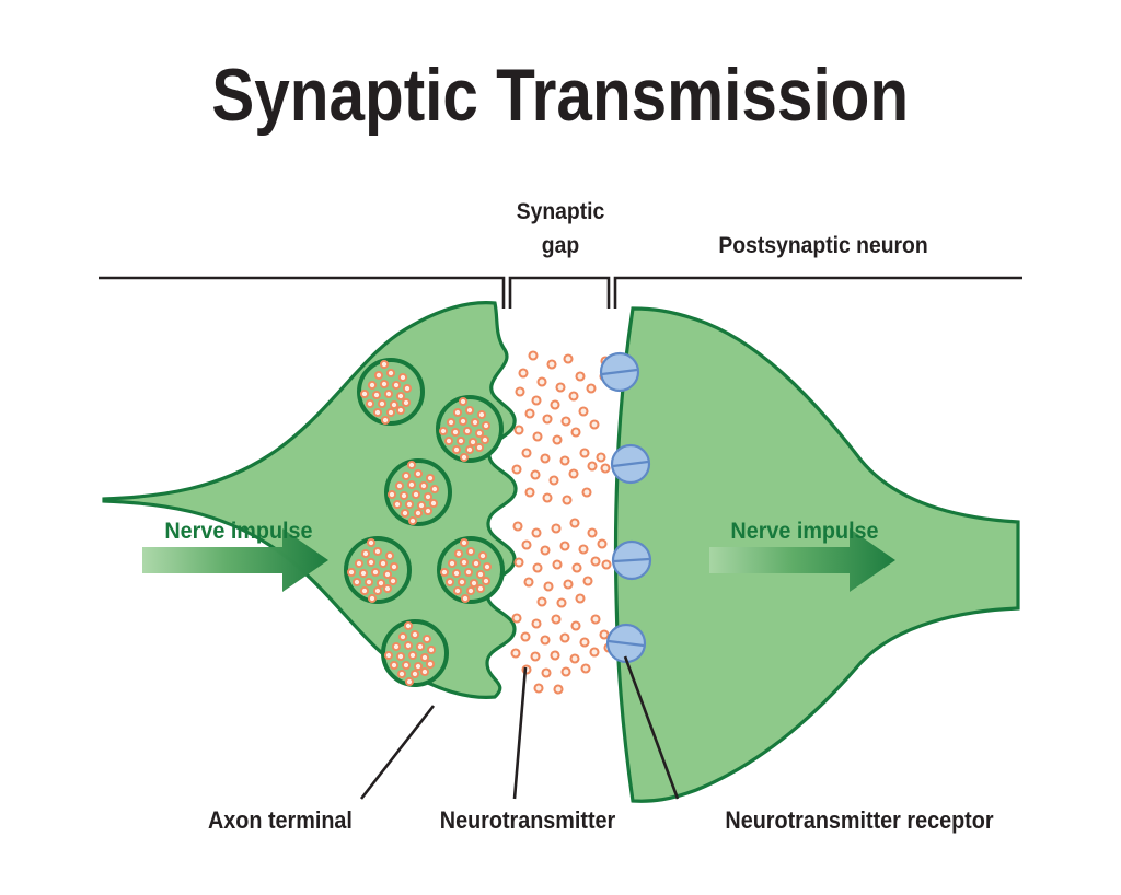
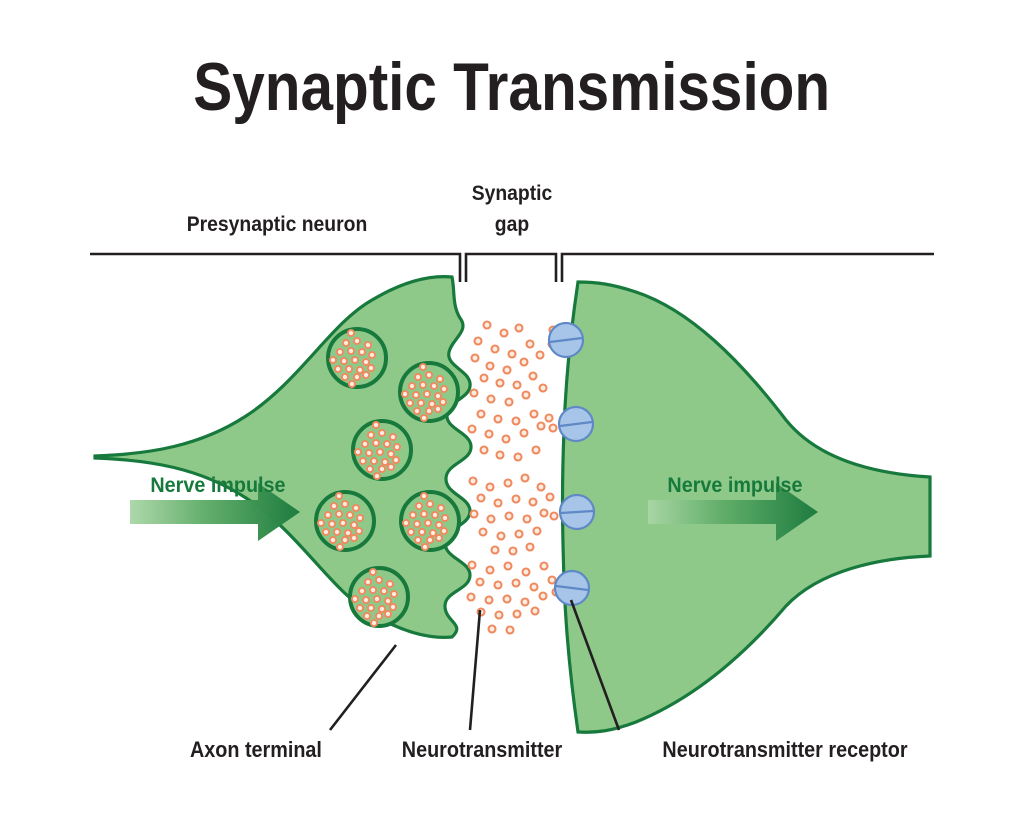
  Synaptic Transmission
+ Presynaptic neuron
  Synaptic
  gap
- Postsynaptic neuron
  Nerve impulse
  Nerve impulse
  Axon terminal
  Neurotransmitter
  Neurotransmitter receptor
